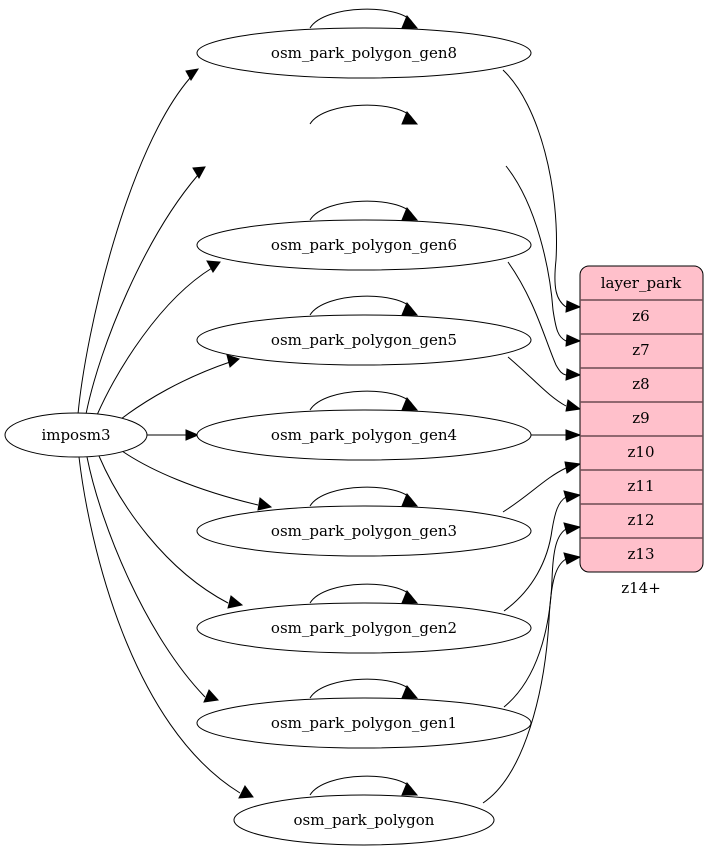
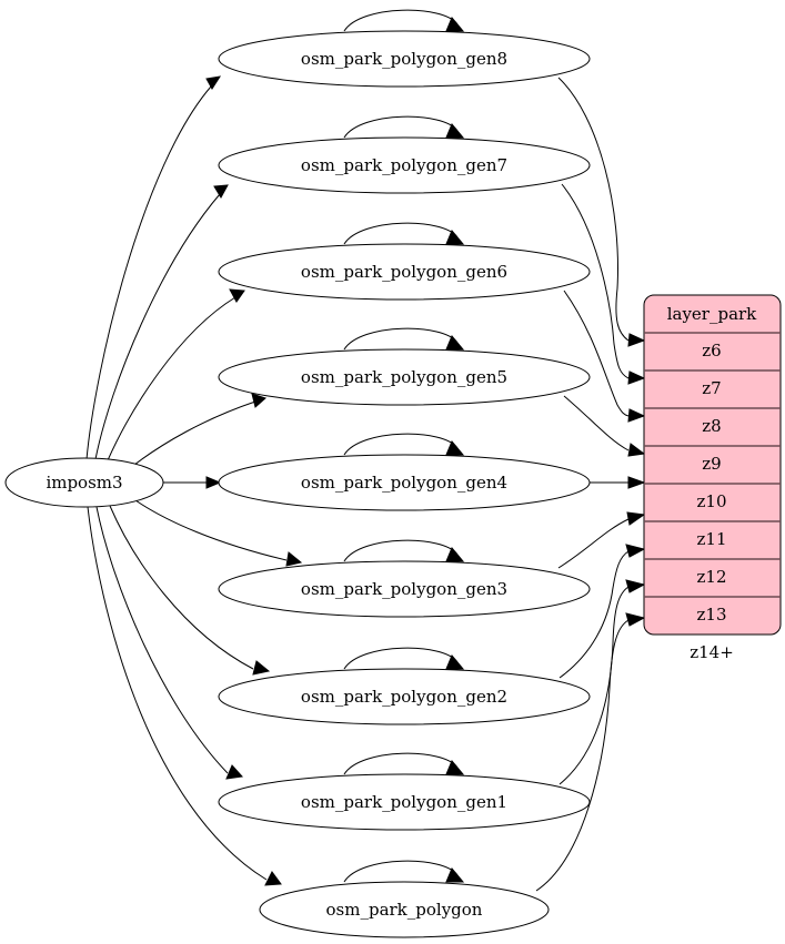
  imposm3
  osm_park_polygon_gen8
+ osm_park_polygon_gen7
  osm_park_polygon_gen6
  osm_park_polygon_gen5
  osm_park_polygon_gen4
  osm_park_polygon_gen3
  osm_park_polygon_gen2
  osm_park_polygon_gen1
  osm_park_polygon
  layer_park
  z6
  z7
  z8
  z9
  z10
  z11
  z12
  z13
  z14+
